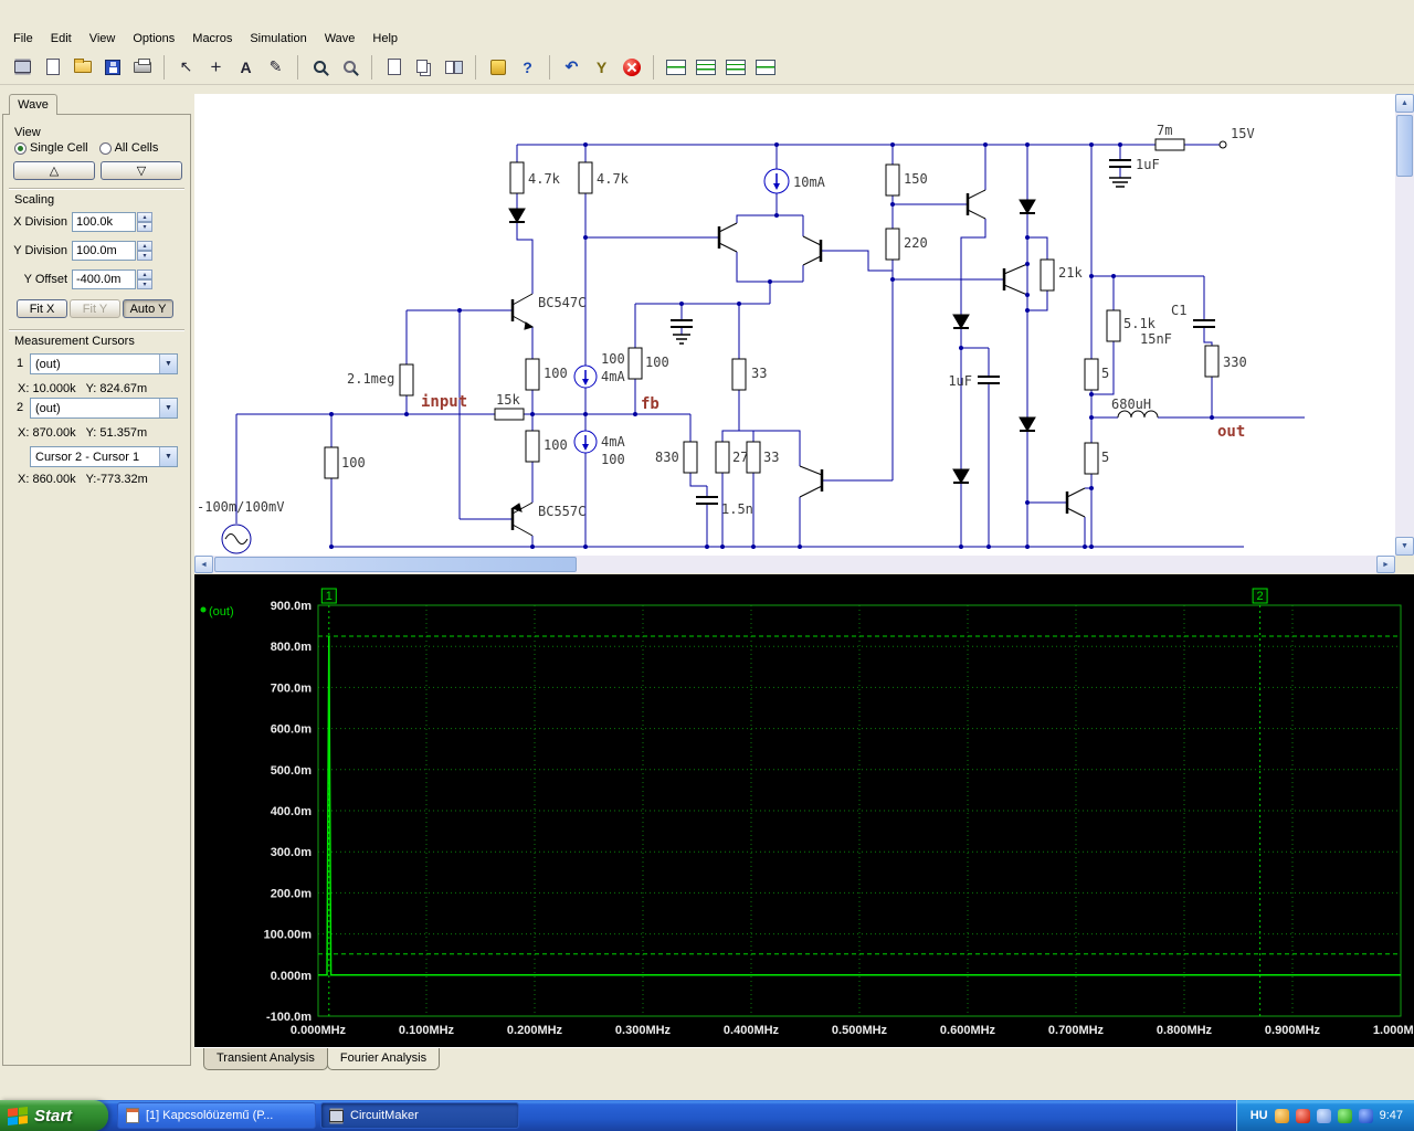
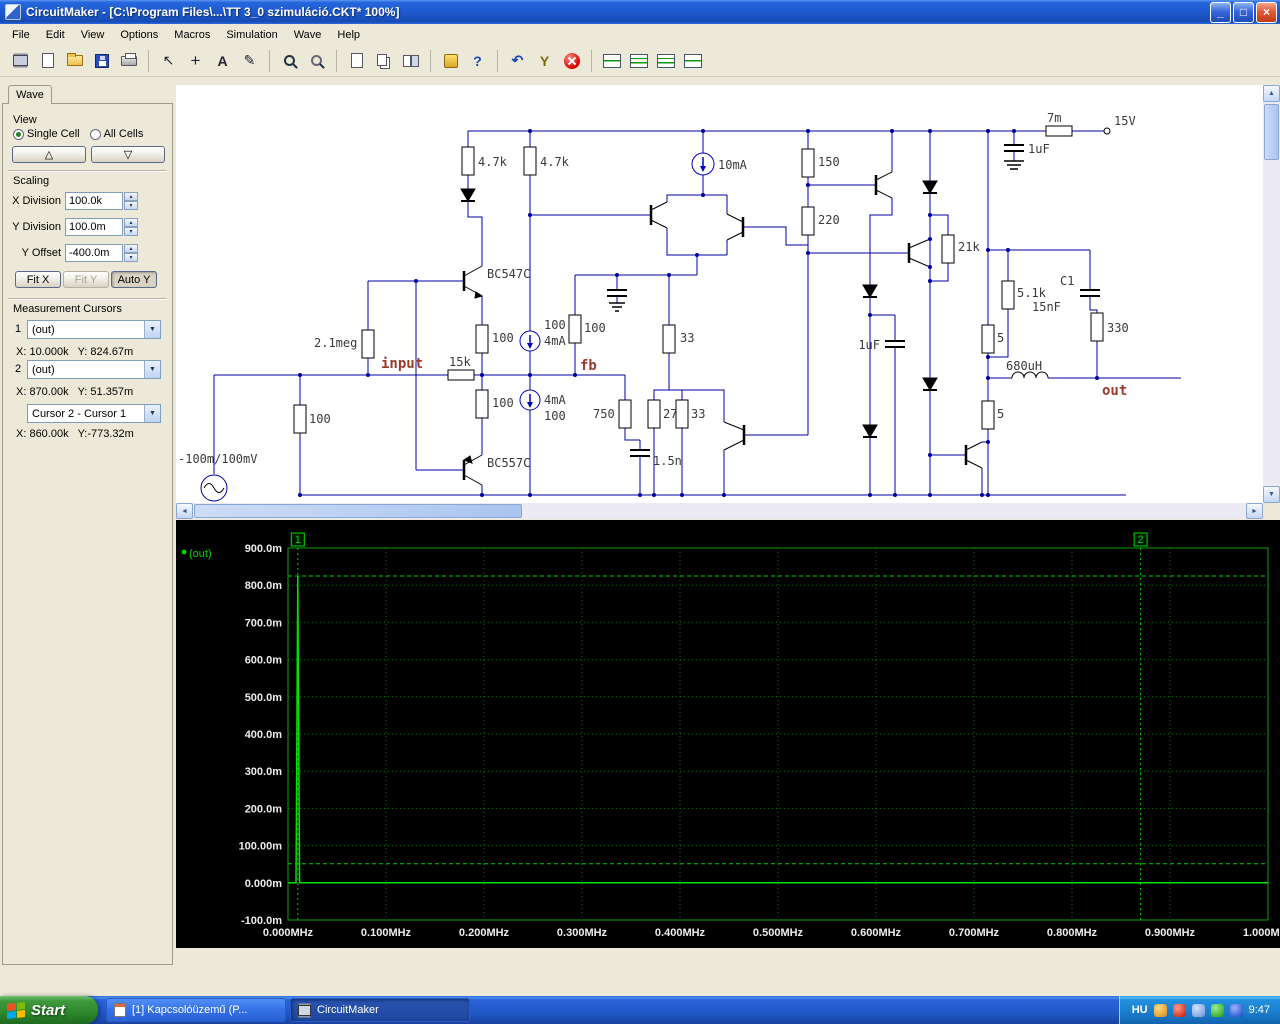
+ CircuitMaker - [C:\Program Files\...\TT 3_0 szimuláció.CKT* 100%]
+ _
+ □
+ ×
  File
  Edit
  View
  Options
  Macros
  Simulation
  Wave
  Help
  ↖
  +
  A
  ✎
  ?
  ↶
  Y
  Wave
  View
  Single Cell
  All Cells
  △
  ▽
  Scaling
  X Division
  100.0k
  Y Division
  100.0m
  Y Offset
  -400.0m
  Fit X
  Fit Y
  Auto Y
  Measurement Cursors
  1
  (out)
  X: 10.000k Y: 824.67m
  2
  (out)
  X: 870.00k Y: 51.357m
  Cursor 2 - Cursor 1
  X: 860.00k Y:-773.32m
  4.7k
  4.7k
  10mA
  150
  220
  21k
  1uF
  7m
  15V
  BC547C
  2.1meg
  input
  100
  15k
  100
  100
  100
  4mA
  4mA
  100
  100
  fb
  33
- 830
+ 750
  27
  33
  1.5n
  BC557C
  -100m/100mV
  1uF
  5.1k
  C1
  15nF
  330
  680uH
  out
  5
  5
  1
  2
  (out)
  900.0m
  800.0m
  700.0m
  600.0m
  500.0m
  400.0m
  300.0m
  200.0m
  100.00m
  0.000m
  -100.0m
  0.000MHz
  0.100MHz
  0.200MHz
  0.300MHz
  0.400MHz
  0.500MHz
  0.600MHz
  0.700MHz
  0.800MHz
  0.900MHz
  1.000M
- Transient Analysis
- Fourier Analysis
  Start
  [1] Kapcsolóüzemű (P...
  CircuitMaker
  HU
  9:47
